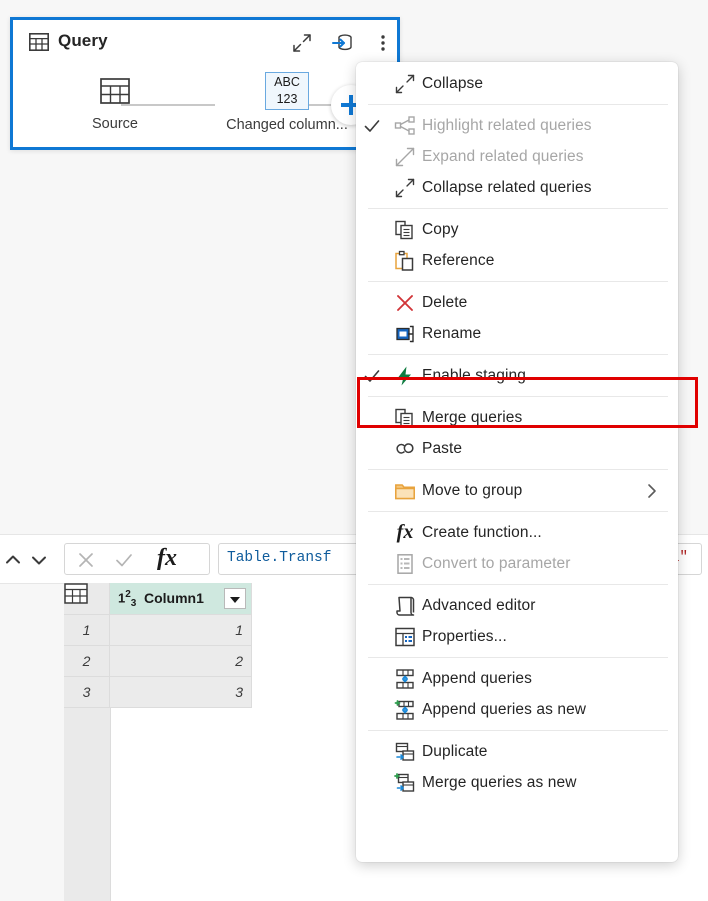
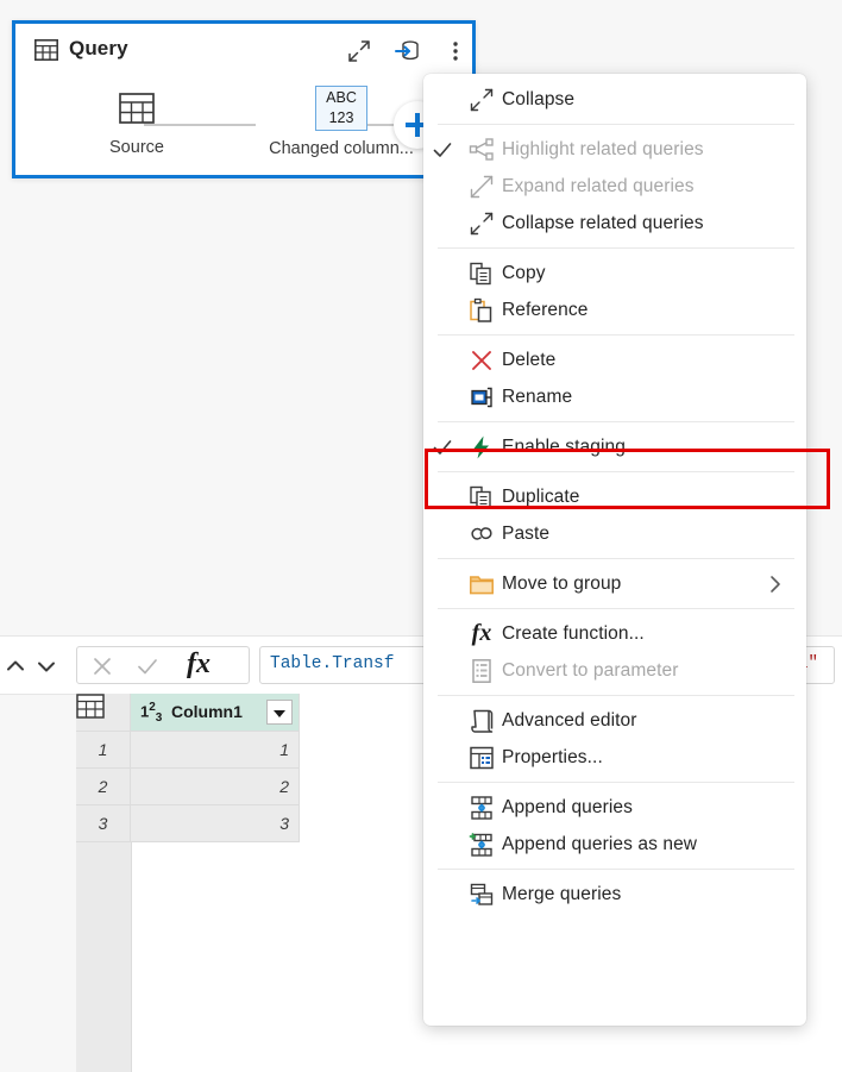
  Query
  Source
  ABC
  123
  Changed column...
  fx
  Table.Transf
  123
  Column1
  1
  1
  2
  2
  3
  3
  Collapse
  Highlight related queries
  Expand related queries
  Collapse related queries
  Copy
  Reference
  Delete
  Rename
  Enable staging
- Merge queries
+ Duplicate
  Paste
  Move to group
  fx
  Create function...
  Convert to parameter
  Advanced editor
  Properties...
  Append queries
  Append queries as new
- Duplicate
+ Merge queries
- Merge queries as new
